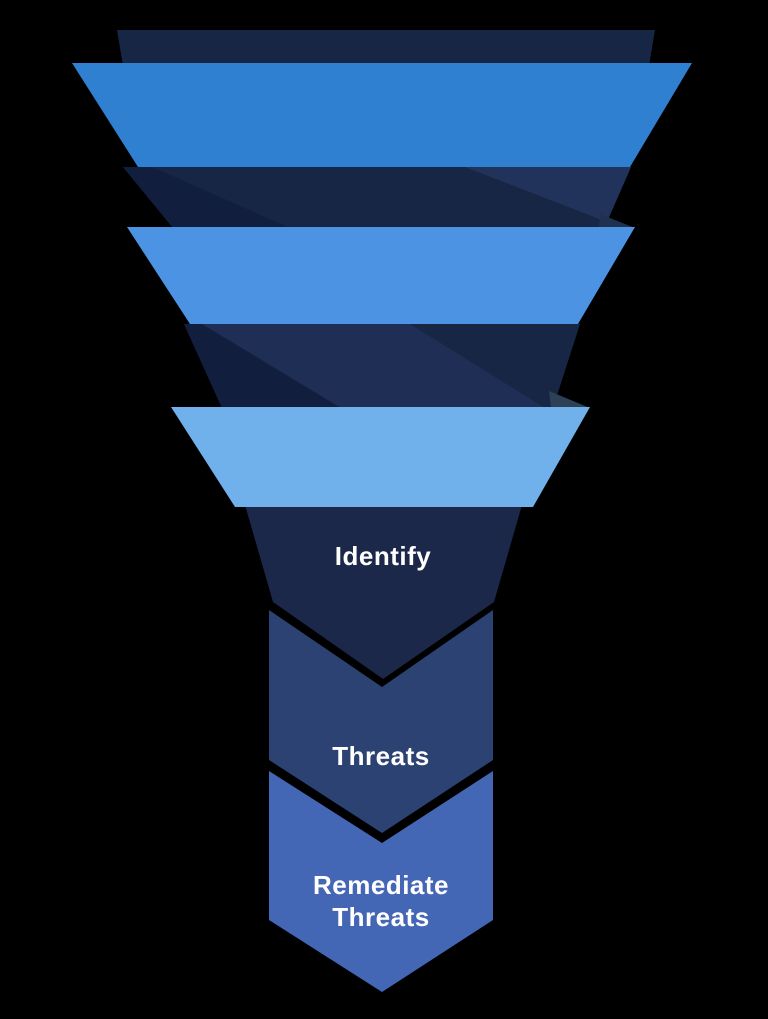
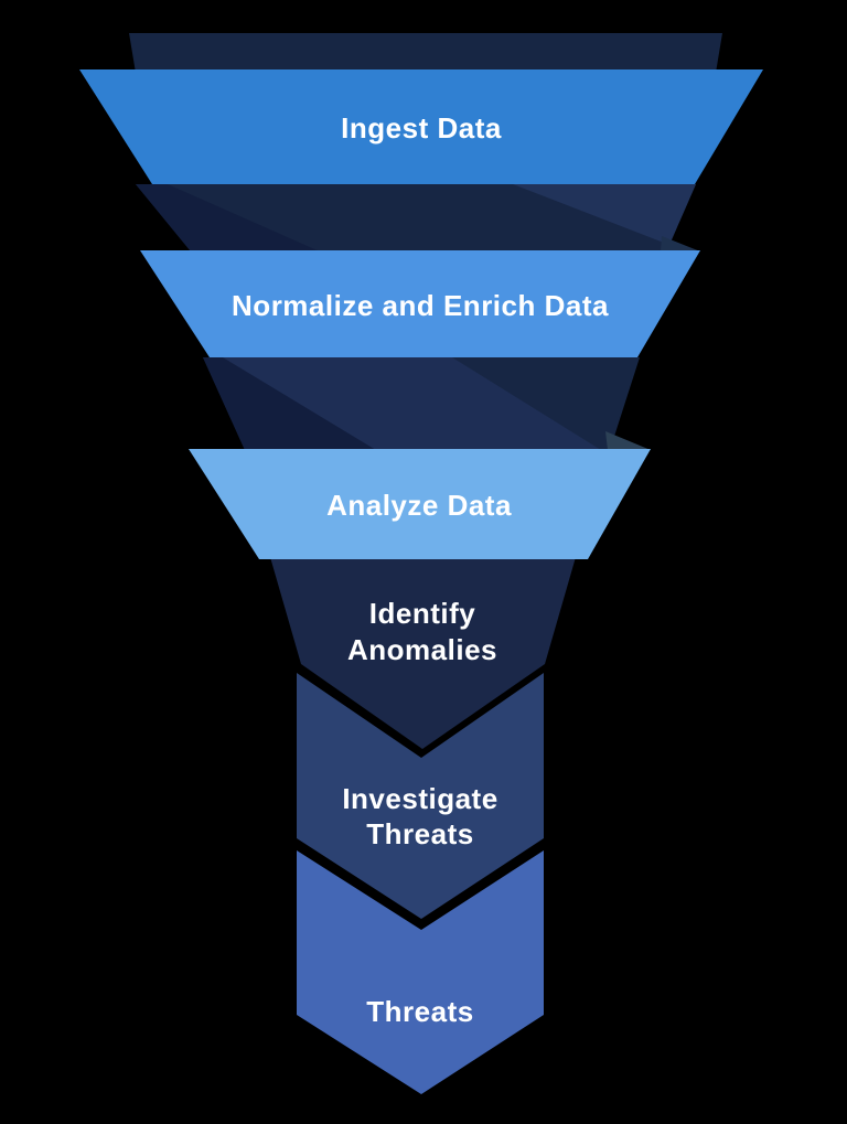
+ Ingest Data
+ Normalize and Enrich Data
+ Analyze Data
  Identify
+ Anomalies
+ Investigate
  Threats
- Remediate
  Threats
